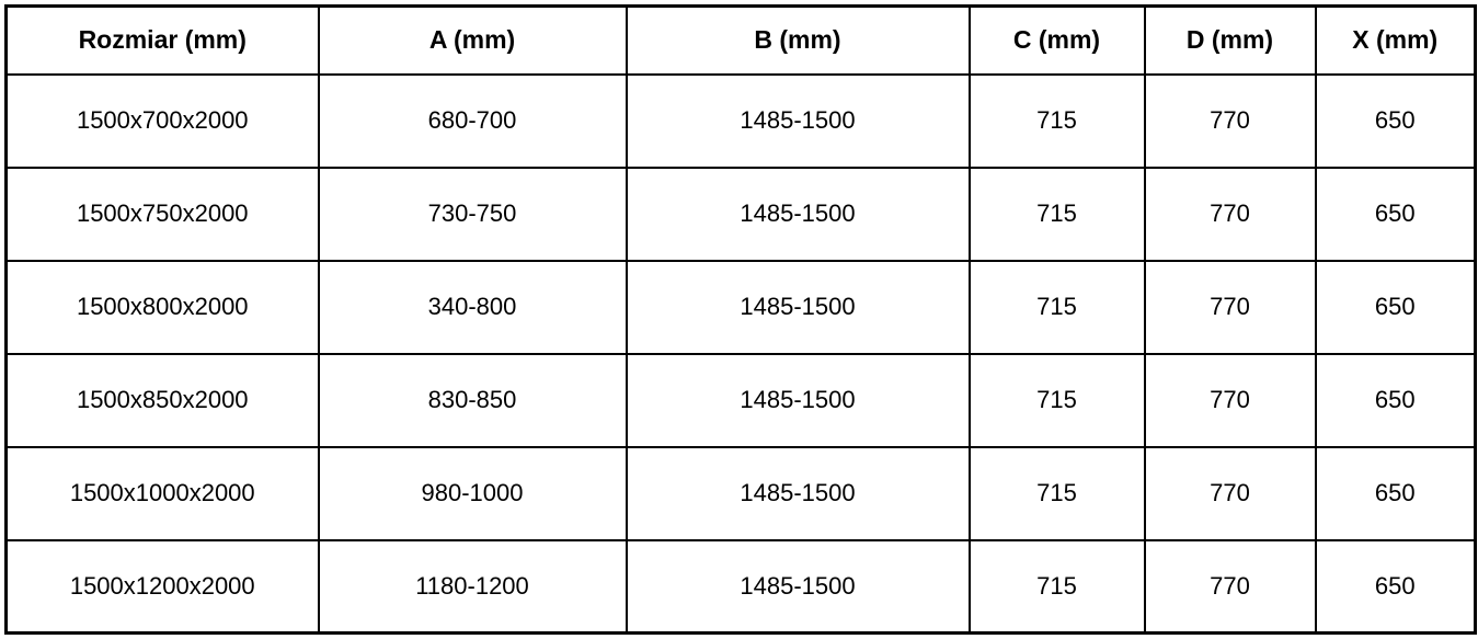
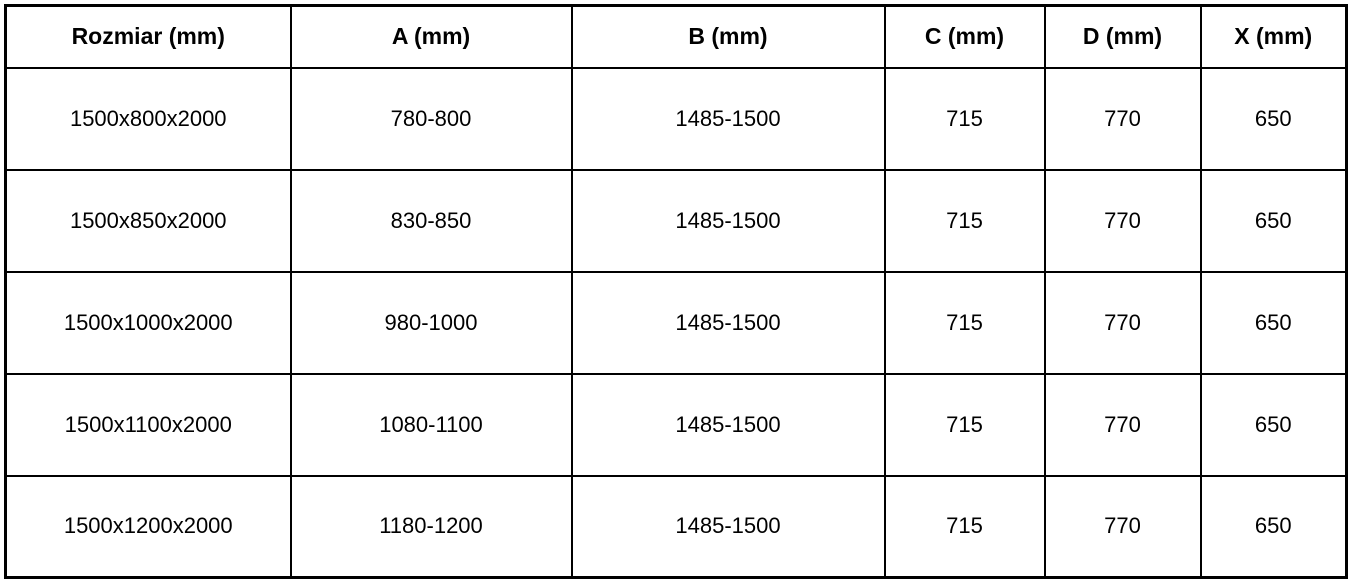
  Rozmiar (mm)	A (mm)	B (mm)	C (mm)	D (mm)	X (mm)
- 1500x700x2000	680-700	1485-1500	715	770	650
- 1500x750x2000	730-750	1485-1500	715	770	650
- 1500x800x2000	340-800	1485-1500	715	770	650
+ 1500x800x2000	780-800	1485-1500	715	770	650
  1500x850x2000	830-850	1485-1500	715	770	650
  1500x1000x2000	980-1000	1485-1500	715	770	650
+ 1500x1100x2000	1080-1100	1485-1500	715	770	650
  1500x1200x2000	1180-1200	1485-1500	715	770	650
